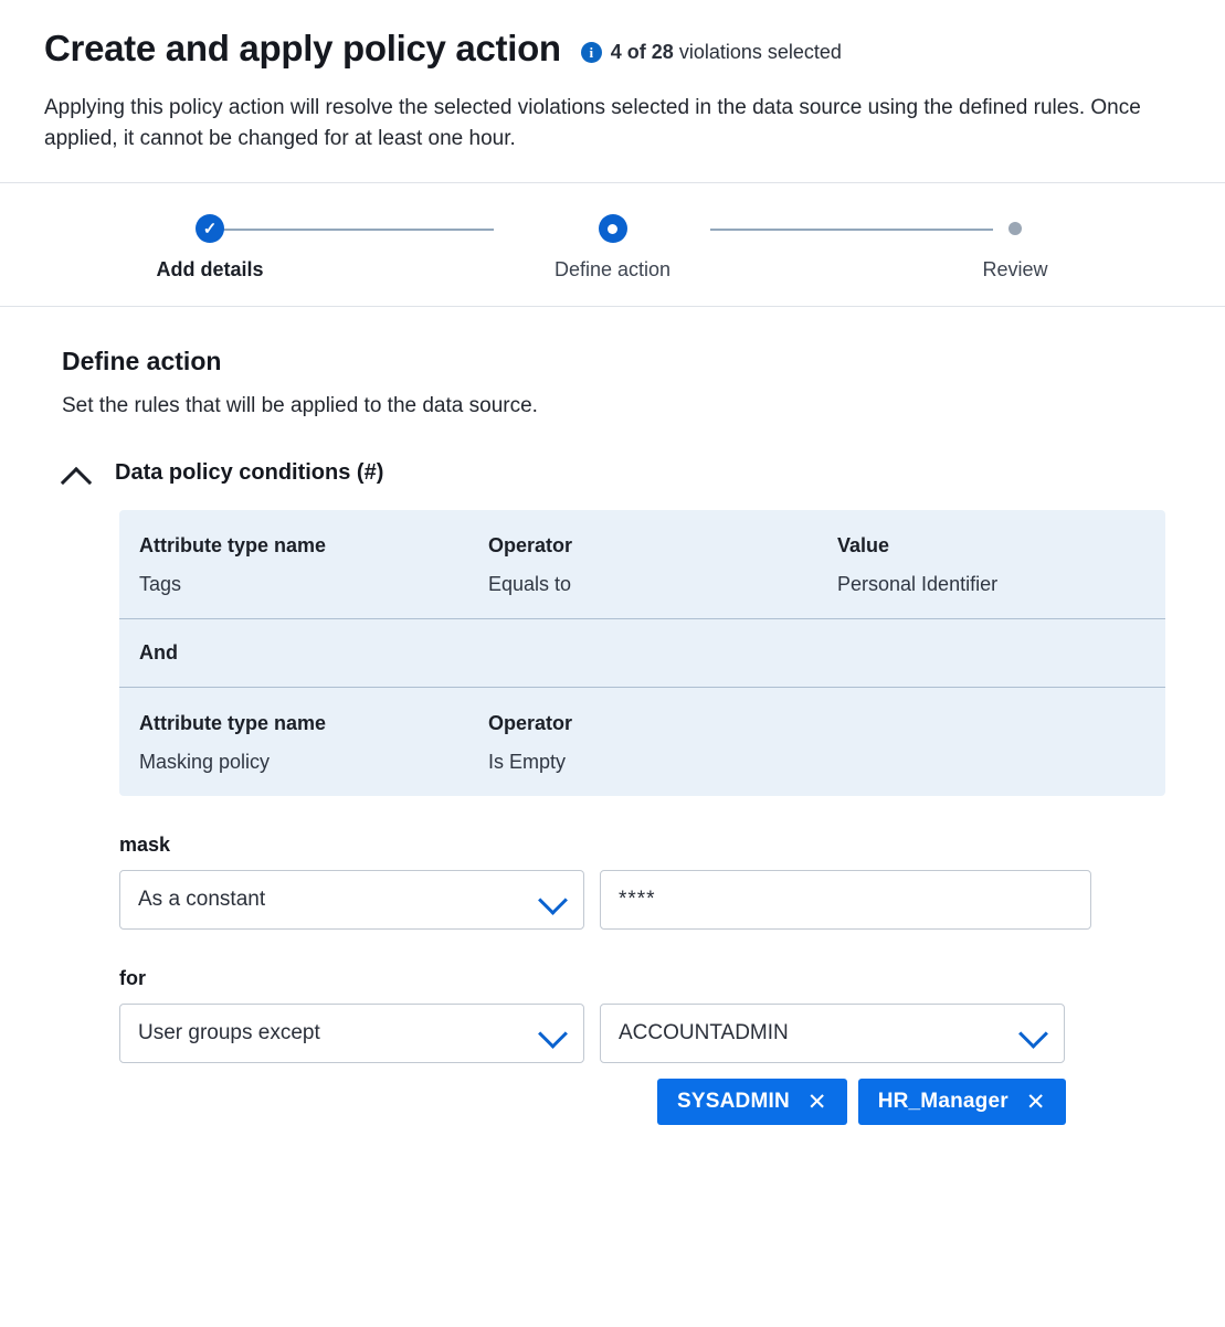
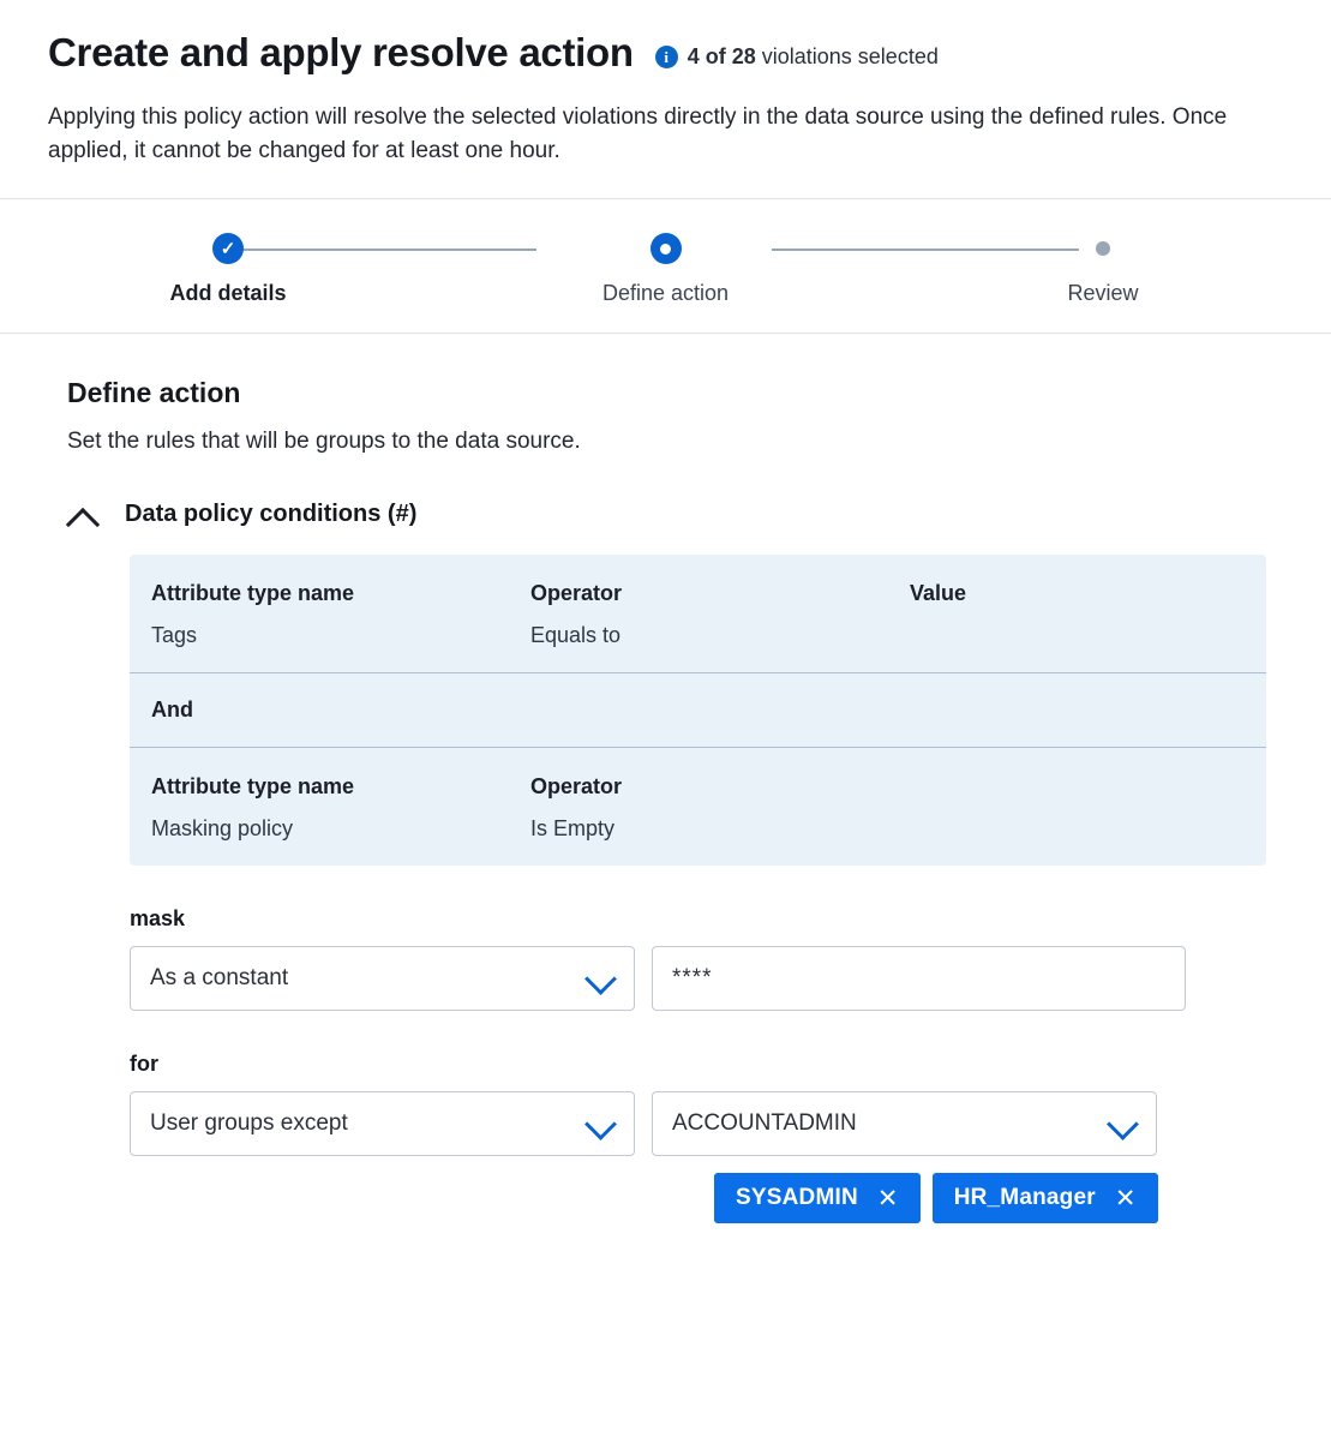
- Create and apply policy action
+ Create and apply resolve action
  i
  4 of 28 violations selected
- Applying this policy action will resolve the selected violations selected in the data source using the defined rules. Once applied, it cannot be changed for at least one hour.
+ Applying this policy action will resolve the selected violations directly in the data source using the defined rules. Once applied, it cannot be changed for at least one hour.
  ✓
  Add details
  Define action
  Review
  Define action
- Set the rules that will be applied to the data source.
+ Set the rules that will be groups to the data source.
  Data policy conditions (#)
  Attribute type name
  Operator
  Value
  Tags
  Equals to
- Personal Identifier
  And
  Attribute type name
  Operator
  Masking policy
  Is Empty
  mask
  As a constant
  ****
  for
  User groups except
  ACCOUNTADMIN
  SYSADMIN
  ✕
  HR_Manager
  ✕
